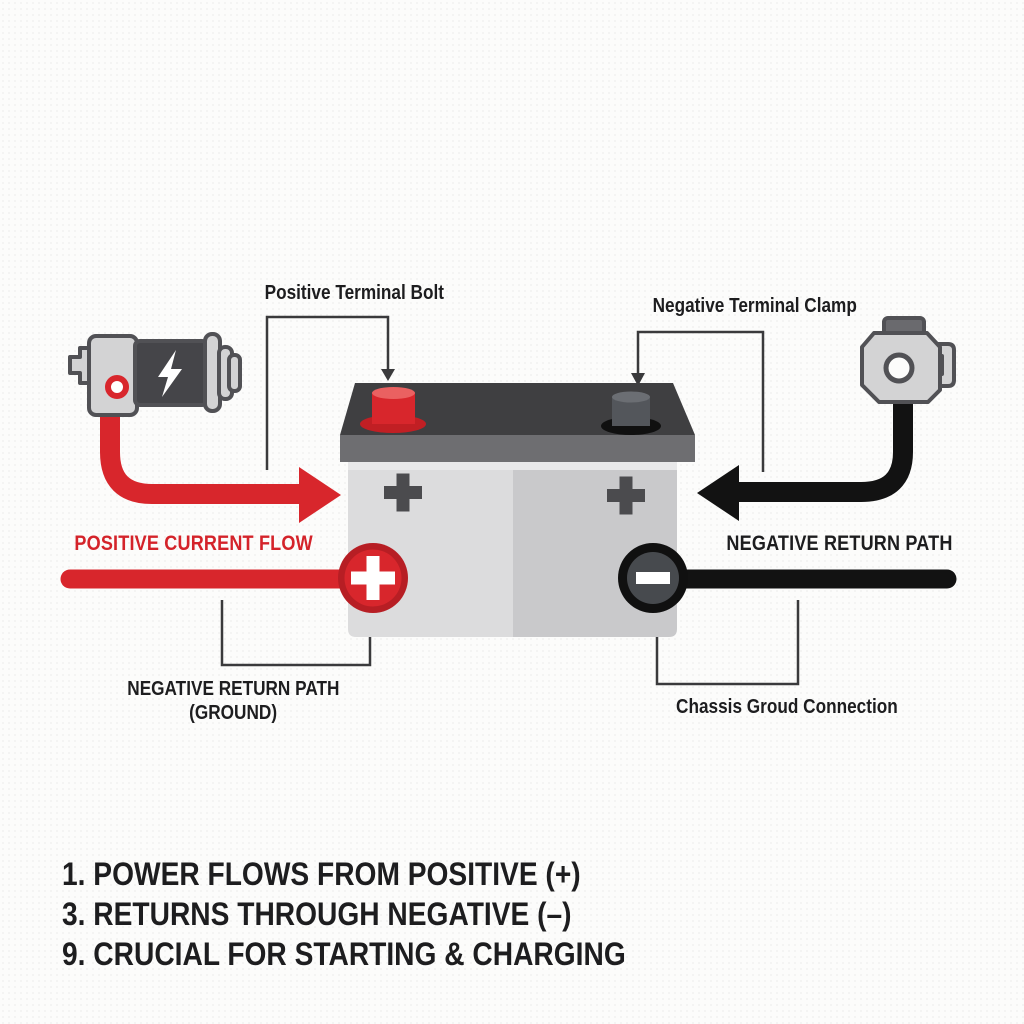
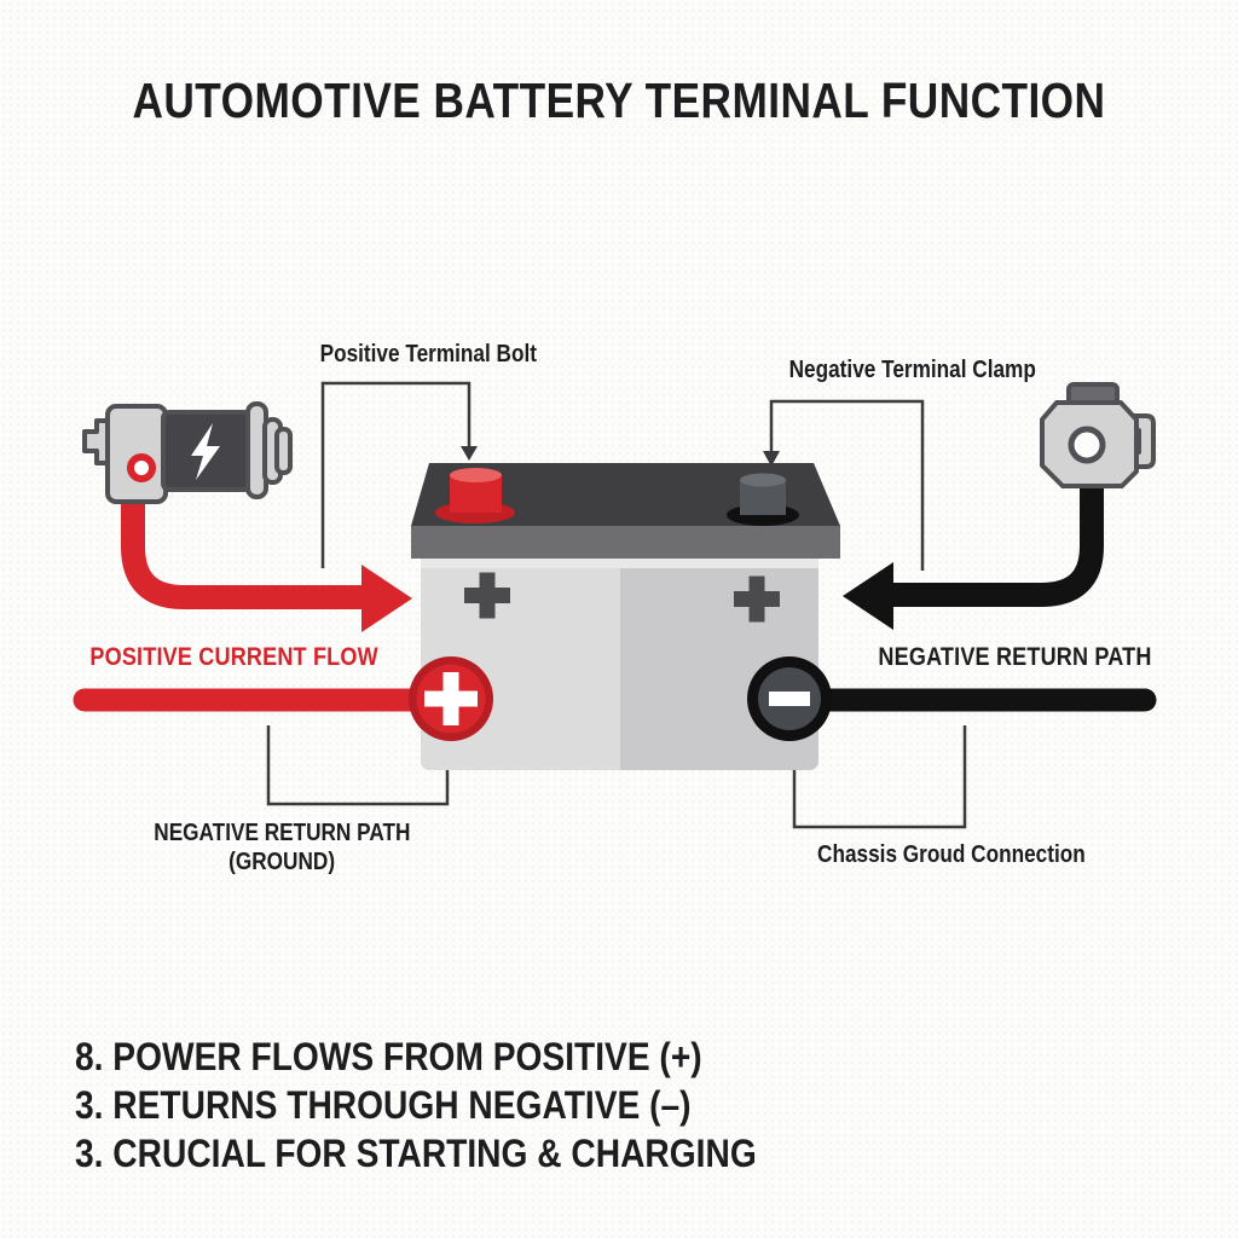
+ AUTOMOTIVE BATTERY TERMINAL FUNCTION
  Positive Terminal Bolt
  Negative Terminal Clamp
  POSITIVE CURRENT FLOW
  NEGATIVE RETURN PATH
  NEGATIVE RETURN PATH
  (GROUND)
  Chassis Groud Connection
- 1. POWER FLOWS FROM POSITIVE (+)
+ 8. POWER FLOWS FROM POSITIVE (+)
  3. RETURNS THROUGH NEGATIVE (–)
- 9. CRUCIAL FOR STARTING & CHARGING
+ 3. CRUCIAL FOR STARTING & CHARGING
